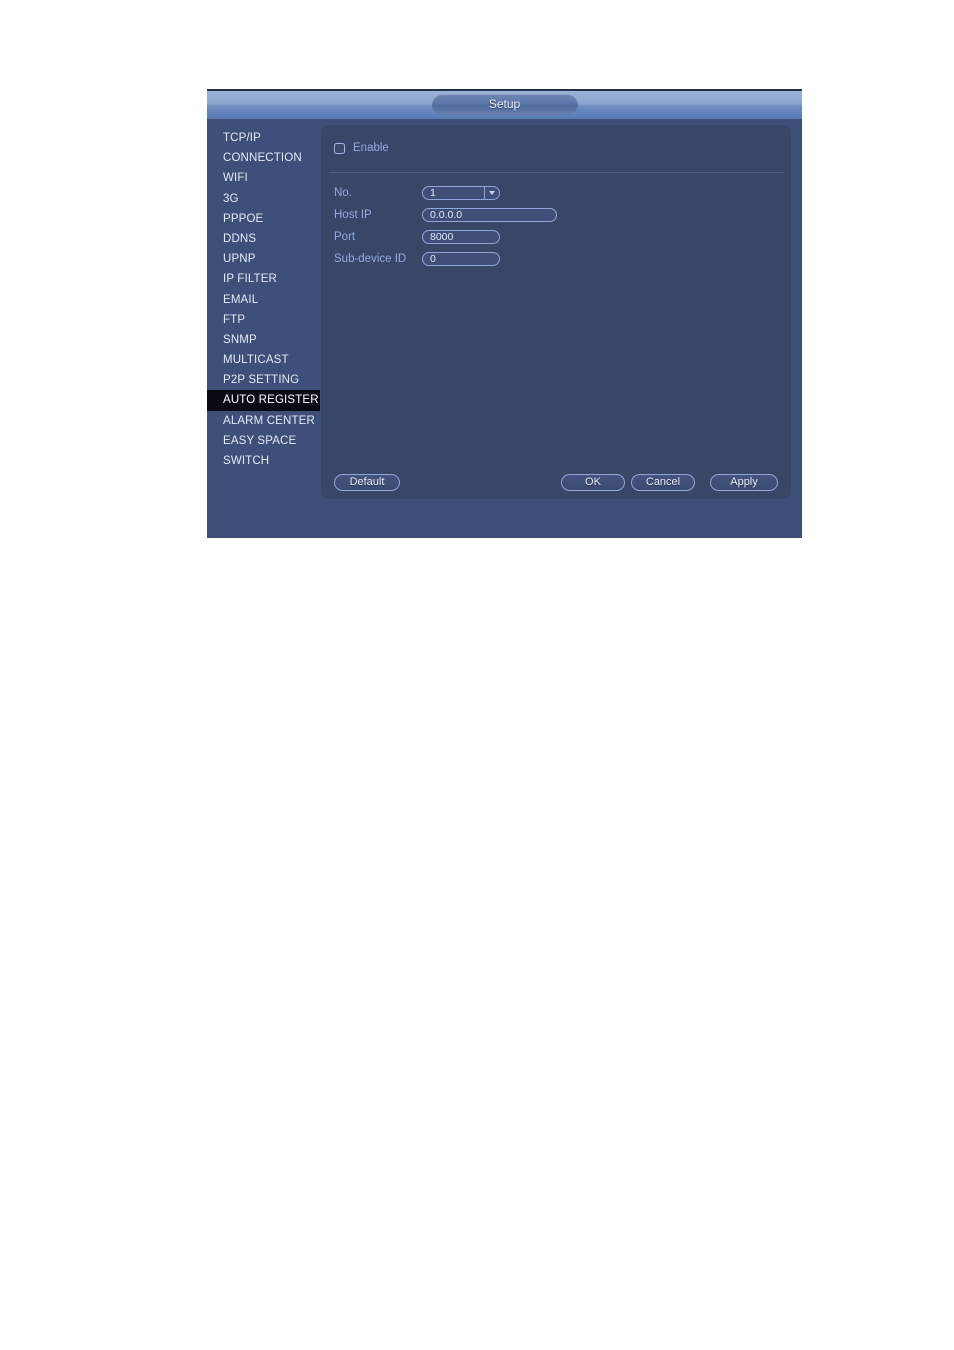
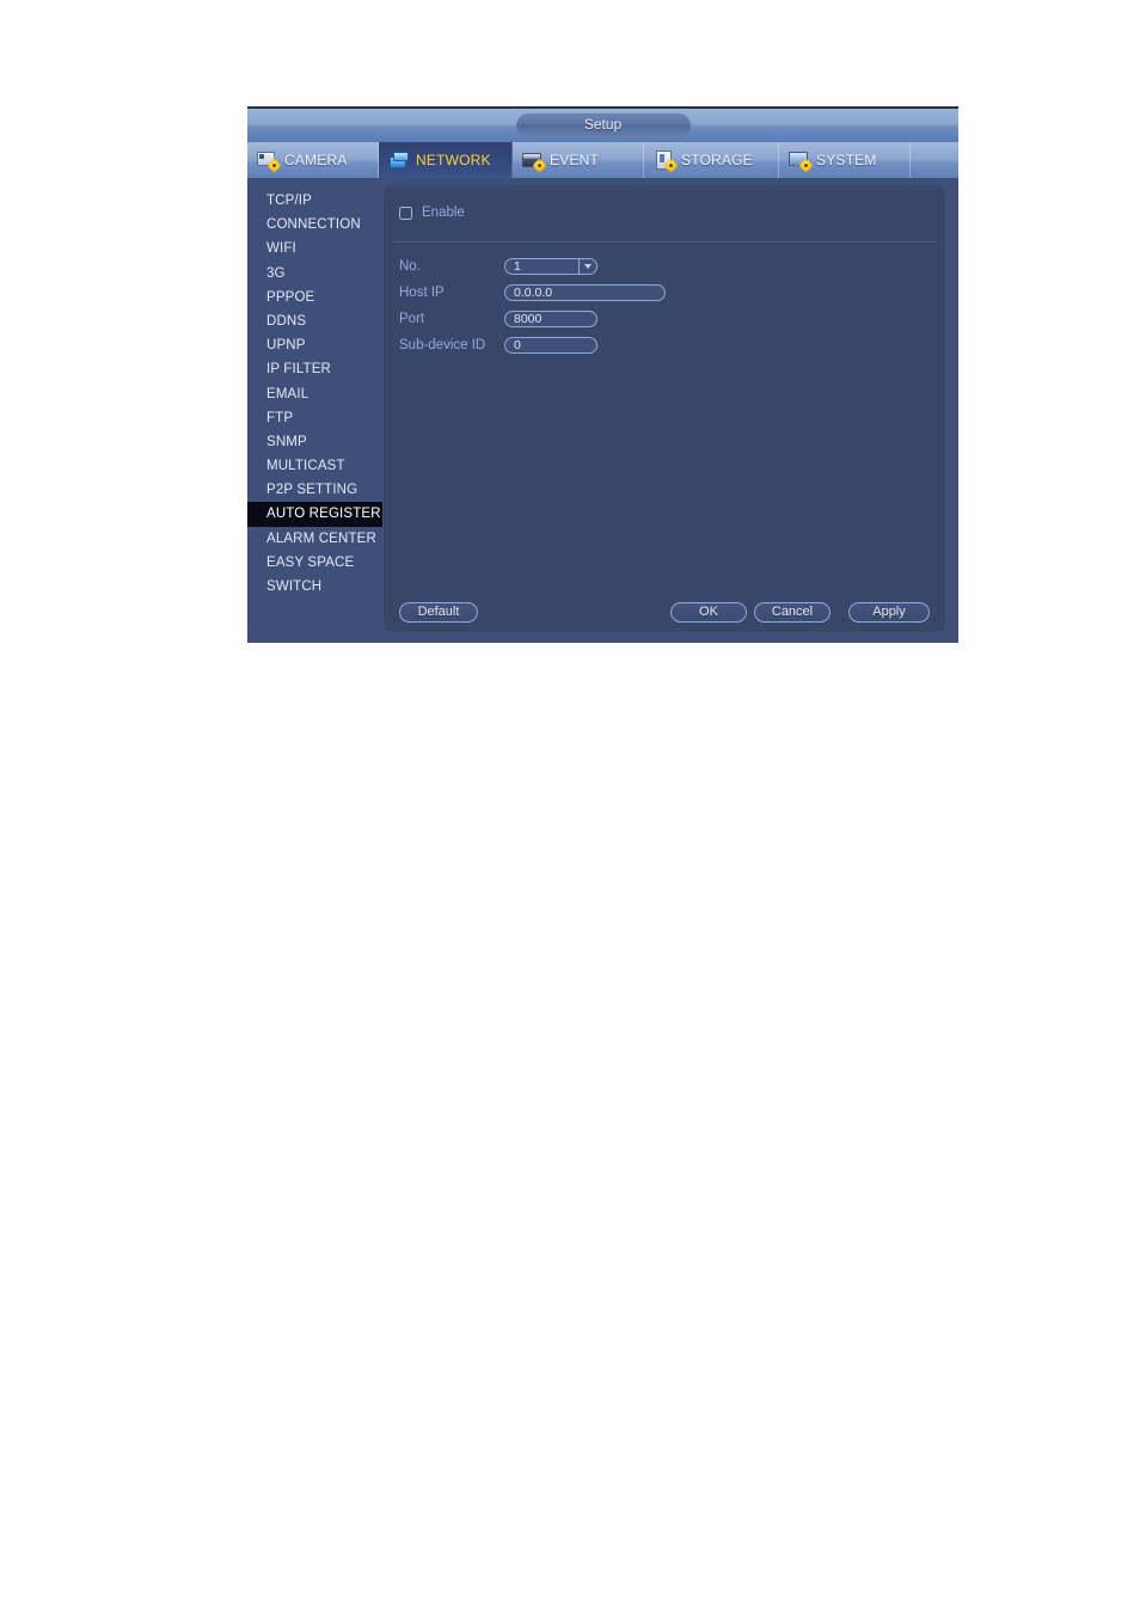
  Setup
+ CAMERA
+ NETWORK
+ EVENT
+ STORAGE
+ SYSTEM
  TCP/IP
  CONNECTION
  WIFI
  3G
  PPPOE
  DDNS
  UPNP
  IP FILTER
  EMAIL
  FTP
  SNMP
  MULTICAST
  P2P SETTING
  AUTO REGISTER
  ALARM CENTER
  EASY SPACE
  SWITCH
  Enable
  No.
  1
  Host IP
  0.0.0.0
  Port
  8000
  Sub-device ID
  0
  Default
  OK
  Cancel
  Apply
